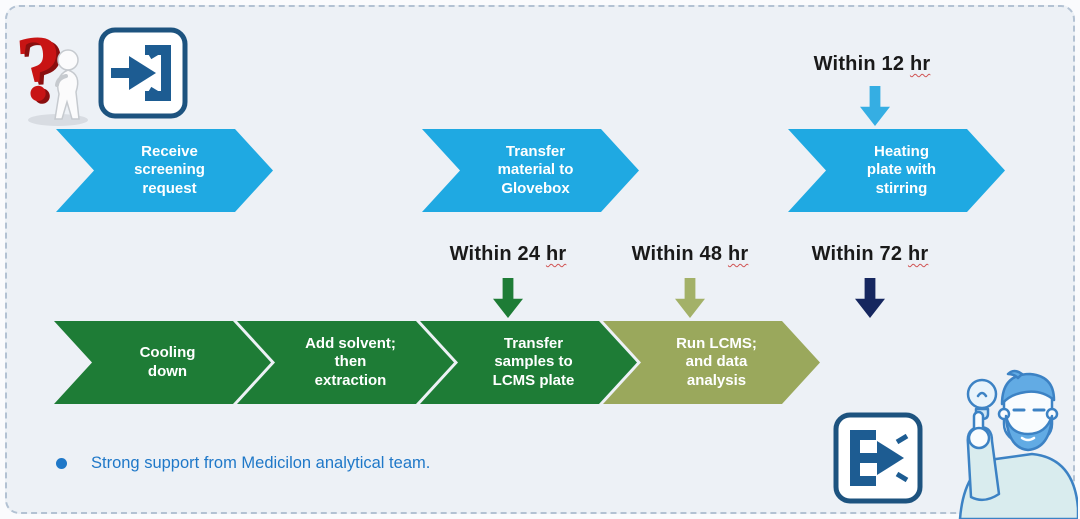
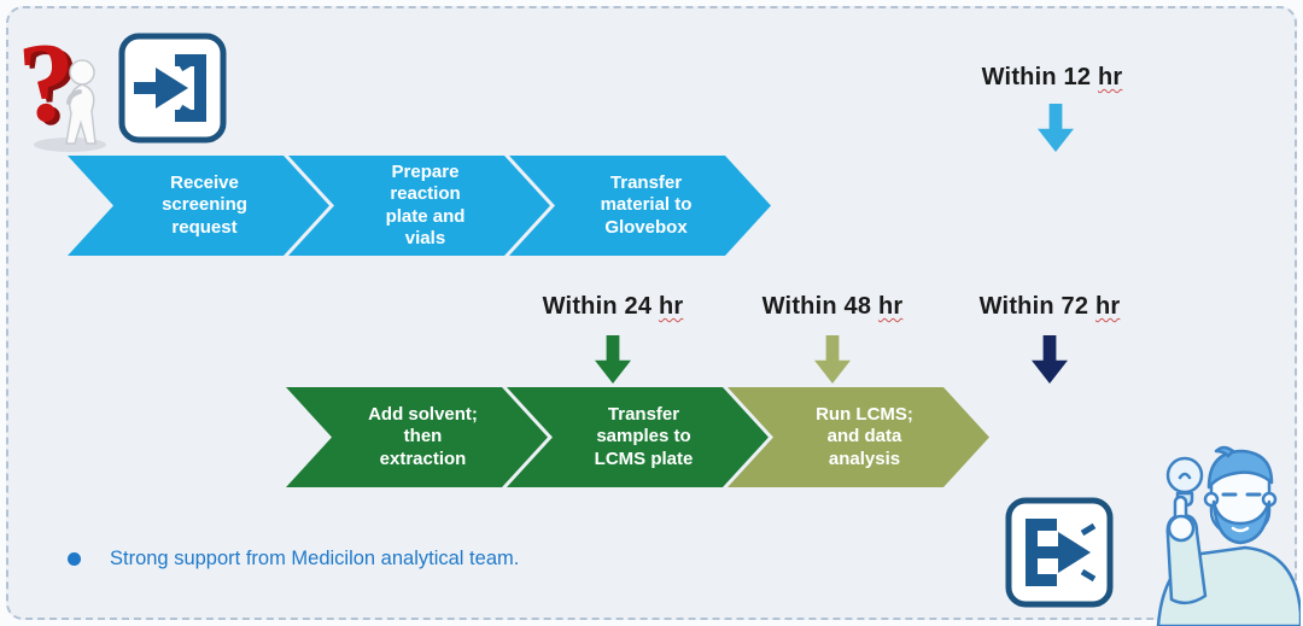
  Receive
  screening
  request
+ Prepare
+ reaction
+ plate and
+ vials
  Transfer
  material to
  Glovebox
- Heating
- plate with
- stirring
- Cooling
- down
  Add solvent;
  then
  extraction
  Transfer
  samples to
  LCMS plate
  Run LCMS;
  and data
  analysis
  Within 12 hr
  Within 24 hr
  Within 48 hr
  Within 72 hr
  Strong support from Medicilon analytical team.
